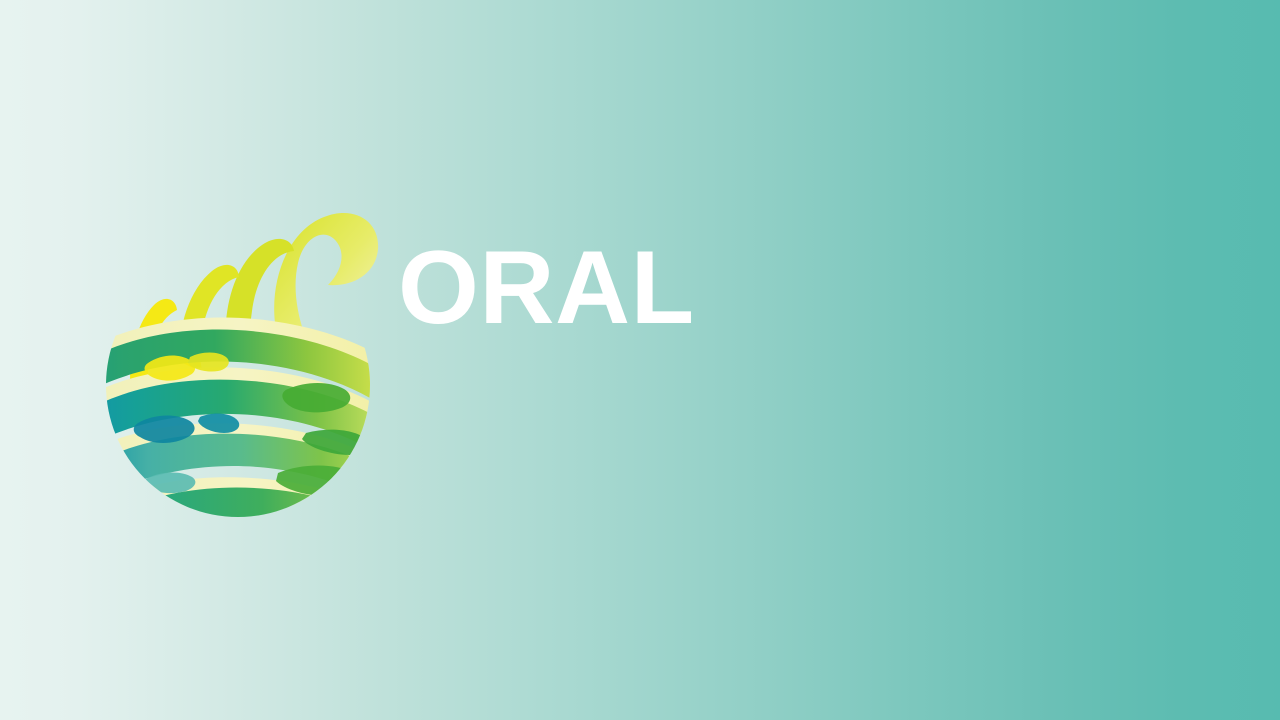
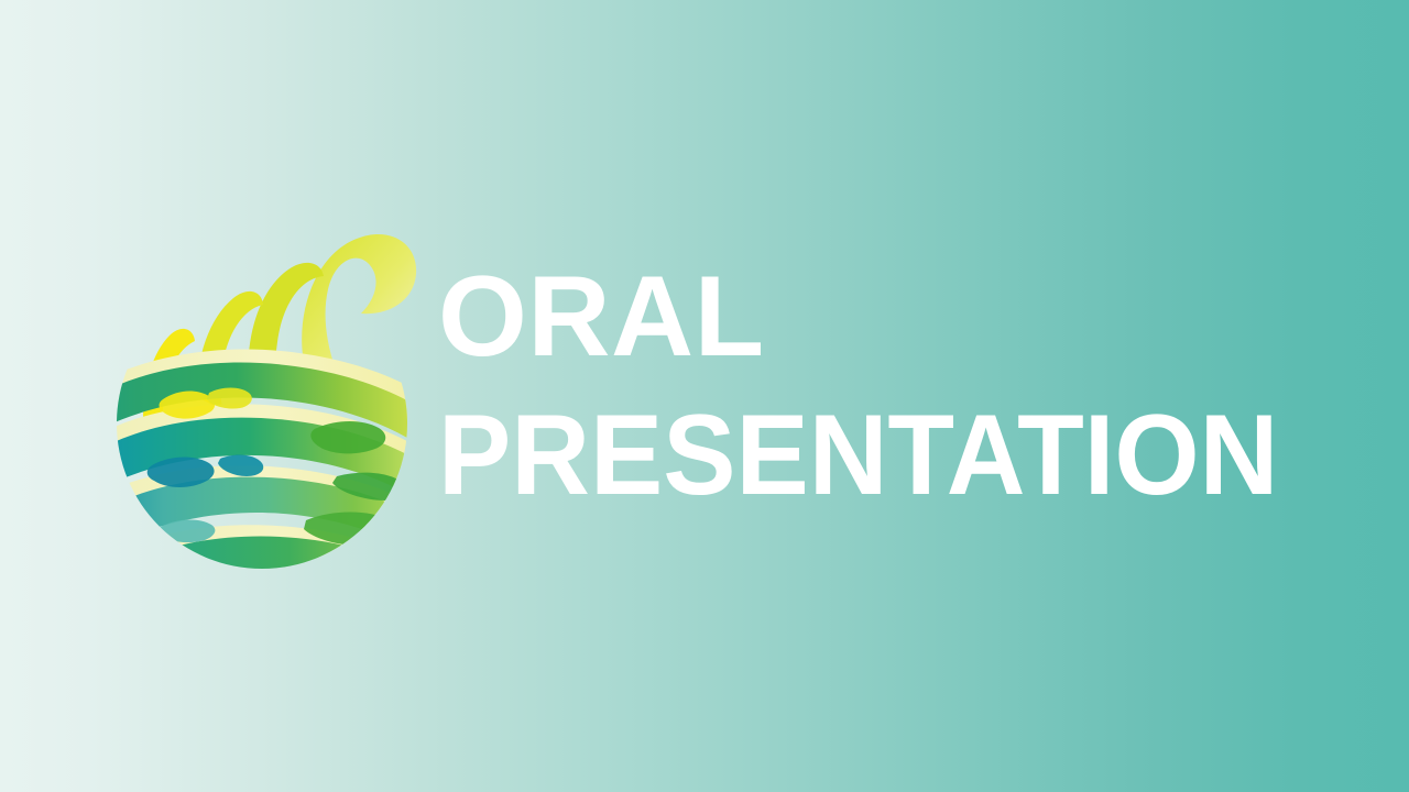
  ORAL
+ PRESENTATION
